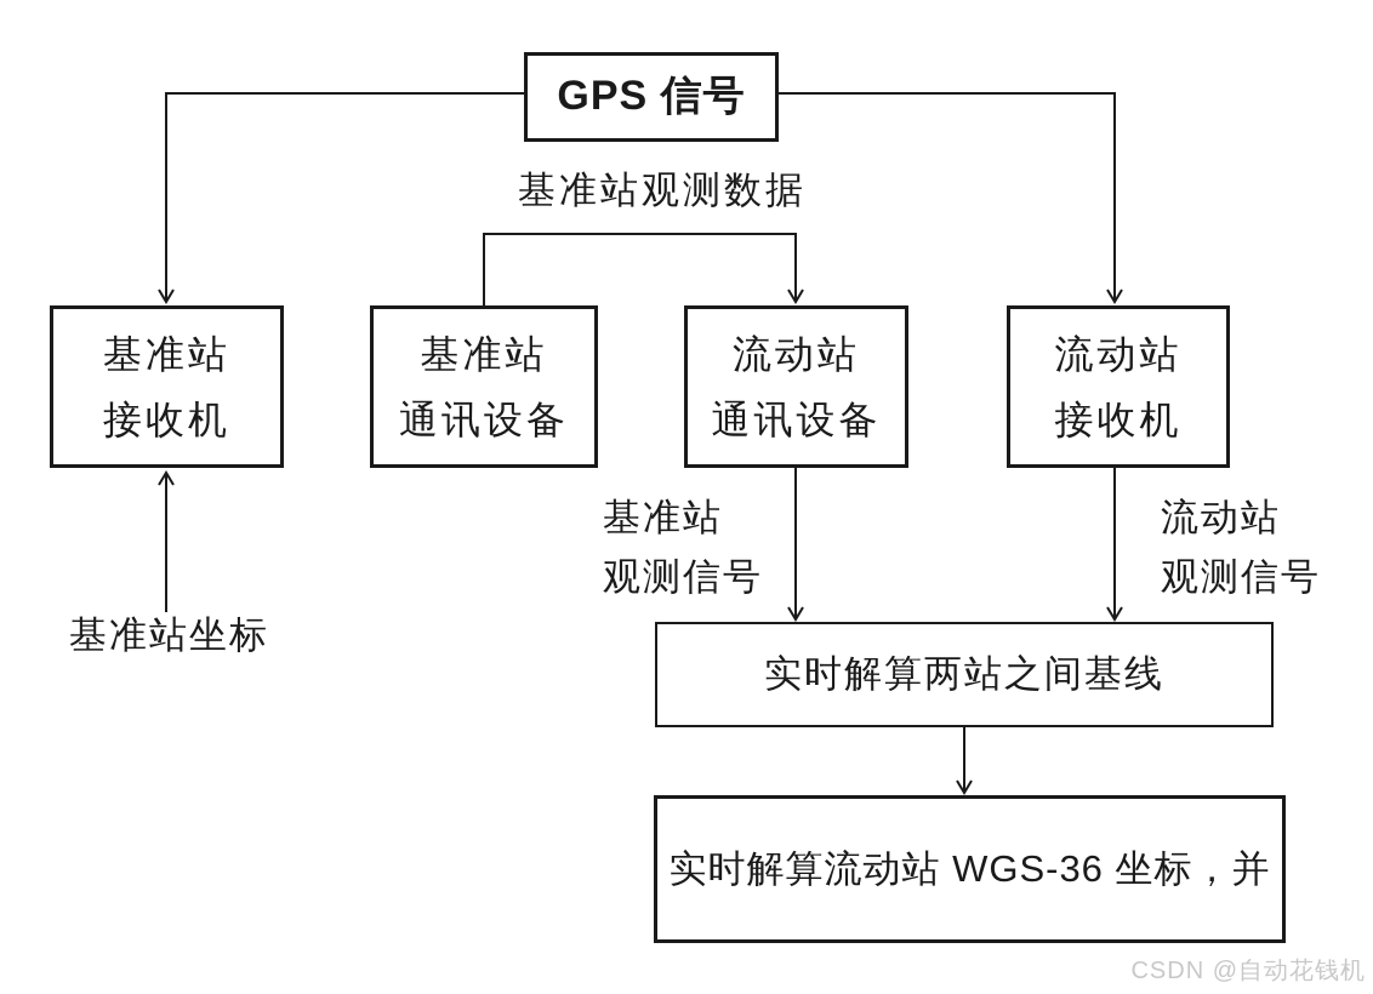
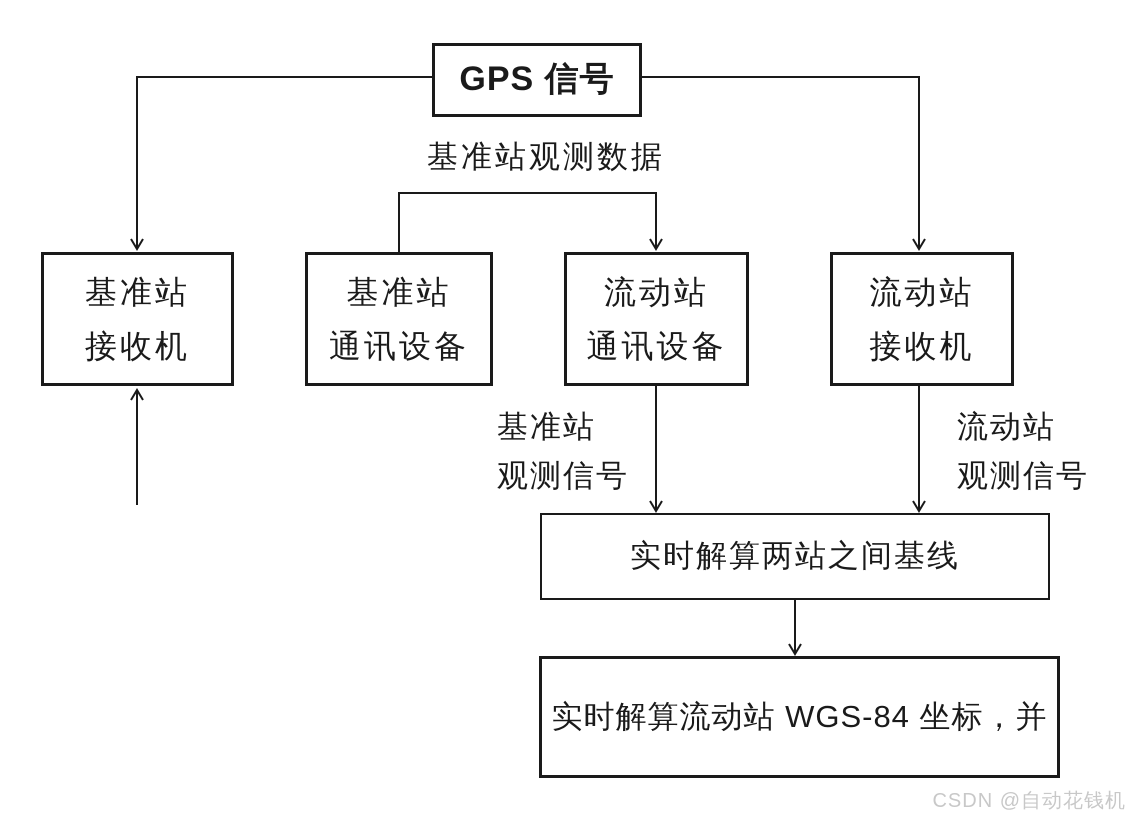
  GPS 信号
  基准站观测数据
  基准站
  接收机
  基准站
  通讯设备
  流动站
  通讯设备
  流动站
  接收机
  基准站
  观测信号
  流动站
  观测信号
- 基准站坐标
  实时解算两站之间基线
- 实时解算流动站 WGS-36 坐标，并
+ 实时解算流动站 WGS-84 坐标，并
  CSDN @自动花钱机
